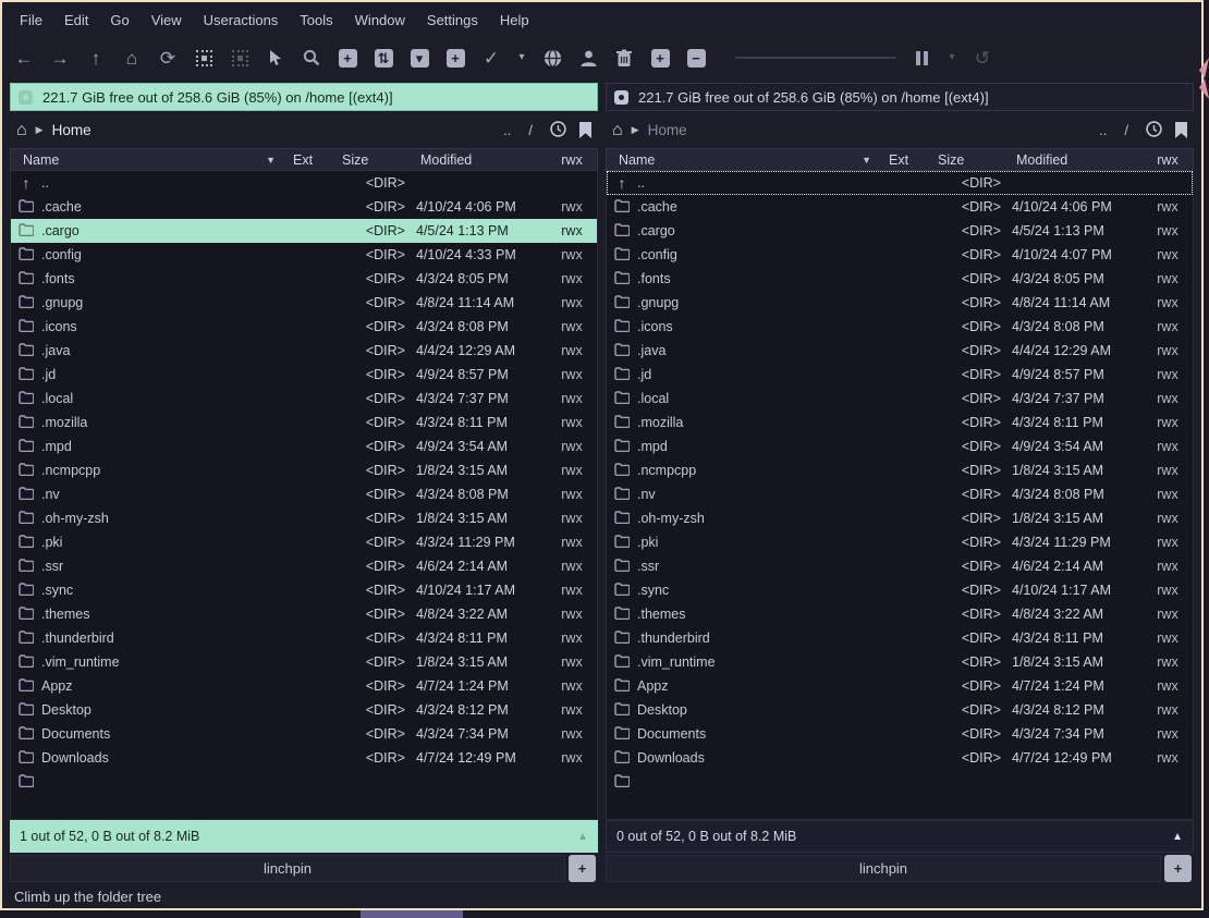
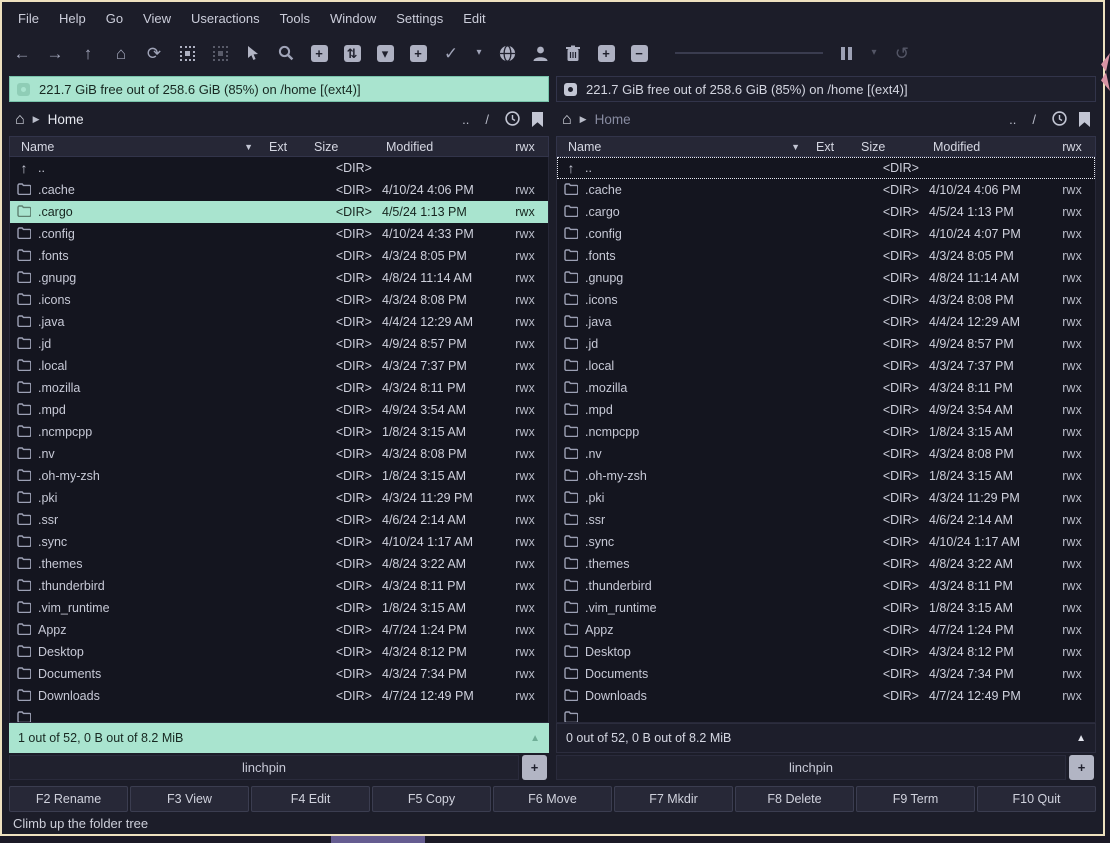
  File
- Edit
+ Help
  Go
  View
  Useractions
  Tools
  Window
  Settings
- Help
+ Edit
  ←
  →
  ↑
  ⌂
  ⟳
  +
  ⇅
  ▾
  +
  ✓
  ▾
  +
  −
  ▾
  ↺
  221.7 GiB free out of 258.6 GiB (85%) on /home [(ext4)]
  ⌂
  ▶
  Home
  ..
  /
  Name
  ▼
  Ext
  Size
  Modified
  rwx
  ↑
  ..
  <DIR>
  .cache
  <DIR>
  4/10/24 4:06 PM
  rwx
  .cargo
  <DIR>
  4/5/24 1:13 PM
  rwx
  .config
  <DIR>
  4/10/24 4:33 PM
  rwx
  .fonts
  <DIR>
  4/3/24 8:05 PM
  rwx
  .gnupg
  <DIR>
  4/8/24 11:14 AM
  rwx
  .icons
  <DIR>
  4/3/24 8:08 PM
  rwx
  .java
  <DIR>
  4/4/24 12:29 AM
  rwx
  .jd
  <DIR>
  4/9/24 8:57 PM
  rwx
  .local
  <DIR>
  4/3/24 7:37 PM
  rwx
  .mozilla
  <DIR>
  4/3/24 8:11 PM
  rwx
  .mpd
  <DIR>
  4/9/24 3:54 AM
  rwx
  .ncmpcpp
  <DIR>
  1/8/24 3:15 AM
  rwx
  .nv
  <DIR>
  4/3/24 8:08 PM
  rwx
  .oh-my-zsh
  <DIR>
  1/8/24 3:15 AM
  rwx
  .pki
  <DIR>
  4/3/24 11:29 PM
  rwx
  .ssr
  <DIR>
  4/6/24 2:14 AM
  rwx
  .sync
  <DIR>
  4/10/24 1:17 AM
  rwx
  .themes
  <DIR>
  4/8/24 3:22 AM
  rwx
  .thunderbird
  <DIR>
  4/3/24 8:11 PM
  rwx
  .vim_runtime
  <DIR>
  1/8/24 3:15 AM
  rwx
  Appz
  <DIR>
  4/7/24 1:24 PM
  rwx
  Desktop
  <DIR>
  4/3/24 8:12 PM
  rwx
  Documents
  <DIR>
  4/3/24 7:34 PM
  rwx
  Downloads
  <DIR>
  4/7/24 12:49 PM
  rwx
  1 out of 52, 0 B out of 8.2 MiB
  ▲
  linchpin
  +
  221.7 GiB free out of 258.6 GiB (85%) on /home [(ext4)]
  ⌂
  ▶
  Home
  ..
  /
  Name
  ▼
  Ext
  Size
  Modified
  rwx
  ↑
  ..
  <DIR>
  .cache
  <DIR>
  4/10/24 4:06 PM
  rwx
  .cargo
  <DIR>
  4/5/24 1:13 PM
  rwx
  .config
  <DIR>
  4/10/24 4:07 PM
  rwx
  .fonts
  <DIR>
  4/3/24 8:05 PM
  rwx
  .gnupg
  <DIR>
  4/8/24 11:14 AM
  rwx
  .icons
  <DIR>
  4/3/24 8:08 PM
  rwx
  .java
  <DIR>
  4/4/24 12:29 AM
  rwx
  .jd
  <DIR>
  4/9/24 8:57 PM
  rwx
  .local
  <DIR>
  4/3/24 7:37 PM
  rwx
  .mozilla
  <DIR>
  4/3/24 8:11 PM
  rwx
  .mpd
  <DIR>
  4/9/24 3:54 AM
  rwx
  .ncmpcpp
  <DIR>
  1/8/24 3:15 AM
  rwx
  .nv
  <DIR>
  4/3/24 8:08 PM
  rwx
  .oh-my-zsh
  <DIR>
  1/8/24 3:15 AM
  rwx
  .pki
  <DIR>
  4/3/24 11:29 PM
  rwx
  .ssr
  <DIR>
  4/6/24 2:14 AM
  rwx
  .sync
  <DIR>
  4/10/24 1:17 AM
  rwx
  .themes
  <DIR>
  4/8/24 3:22 AM
  rwx
  .thunderbird
  <DIR>
  4/3/24 8:11 PM
  rwx
  .vim_runtime
  <DIR>
  1/8/24 3:15 AM
  rwx
  Appz
  <DIR>
  4/7/24 1:24 PM
  rwx
  Desktop
  <DIR>
  4/3/24 8:12 PM
  rwx
  Documents
  <DIR>
  4/3/24 7:34 PM
  rwx
  Downloads
  <DIR>
  4/7/24 12:49 PM
  rwx
  0 out of 52, 0 B out of 8.2 MiB
  ▲
  linchpin
  +
+ F2 Rename
+ F3 View
+ F4 Edit
+ F5 Copy
+ F6 Move
+ F7 Mkdir
+ F8 Delete
+ F9 Term
+ F10 Quit
  Climb up the folder tree
